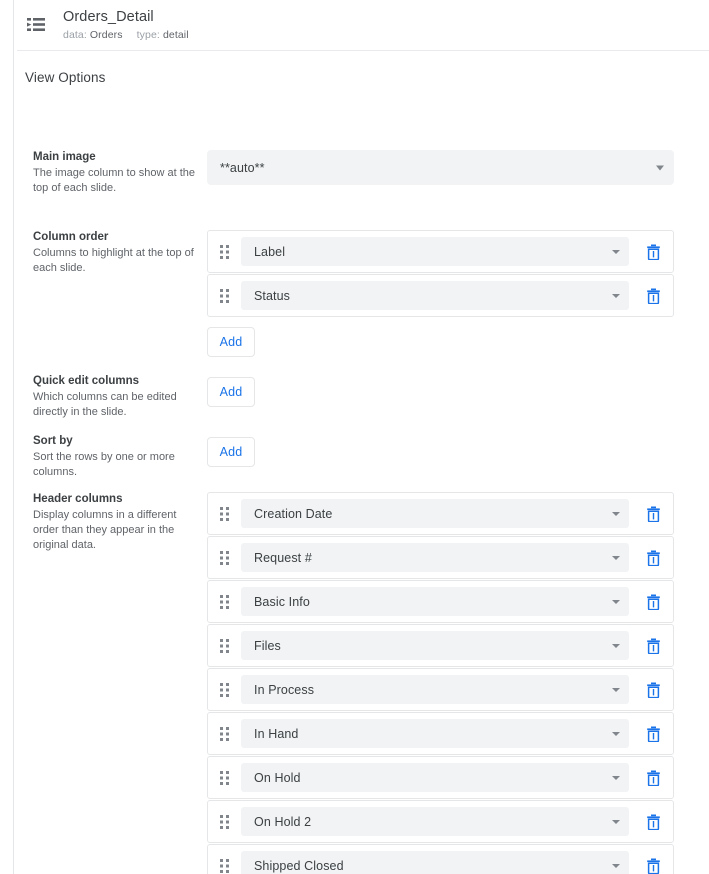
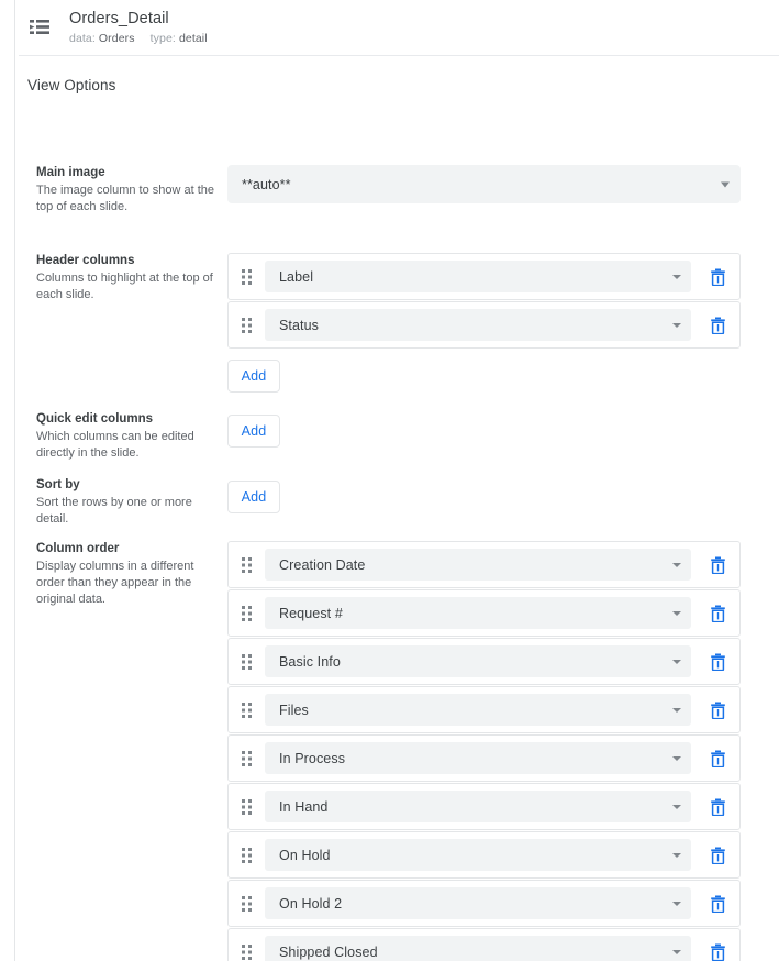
  Orders_Detail
  data: Orders type: detail
  View Options
  Main image
  The image column to show at the top of each slide.
  **auto**
- Column order
+ Header columns
  Columns to highlight at the top of each slide.
  Label
  Status
  Add
  Quick edit columns
  Which columns can be edited directly in the slide.
  Add
  Sort by
- Sort the rows by one or more columns.
+ Sort the rows by one or more detail.
  Add
- Header columns
+ Column order
  Display columns in a different order than they appear in the original data.
  Creation Date
  Request #
  Basic Info
  Files
  In Process
  In Hand
  On Hold
  On Hold 2
  Shipped Closed
